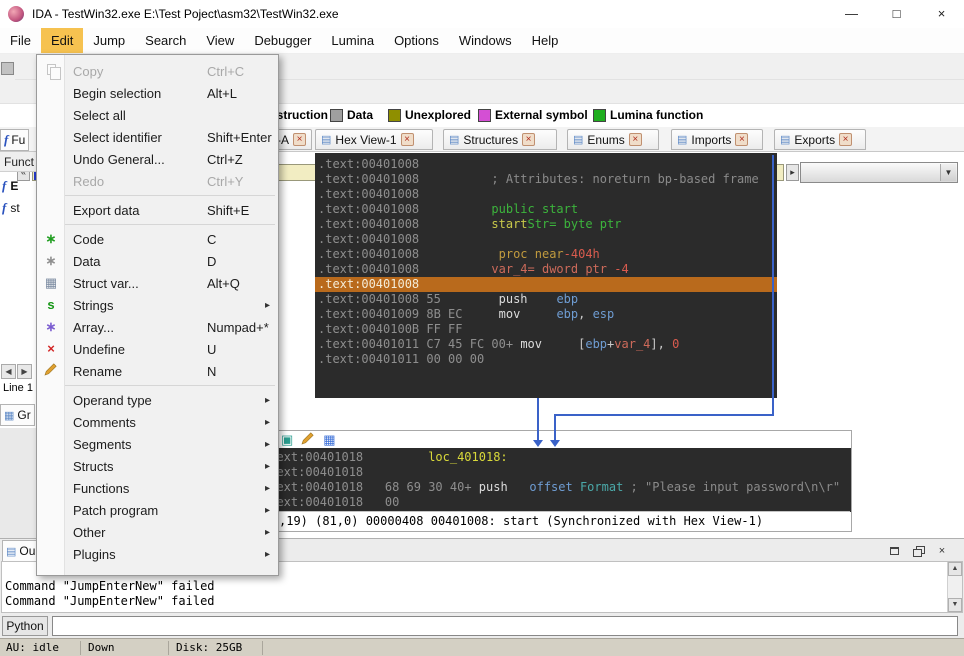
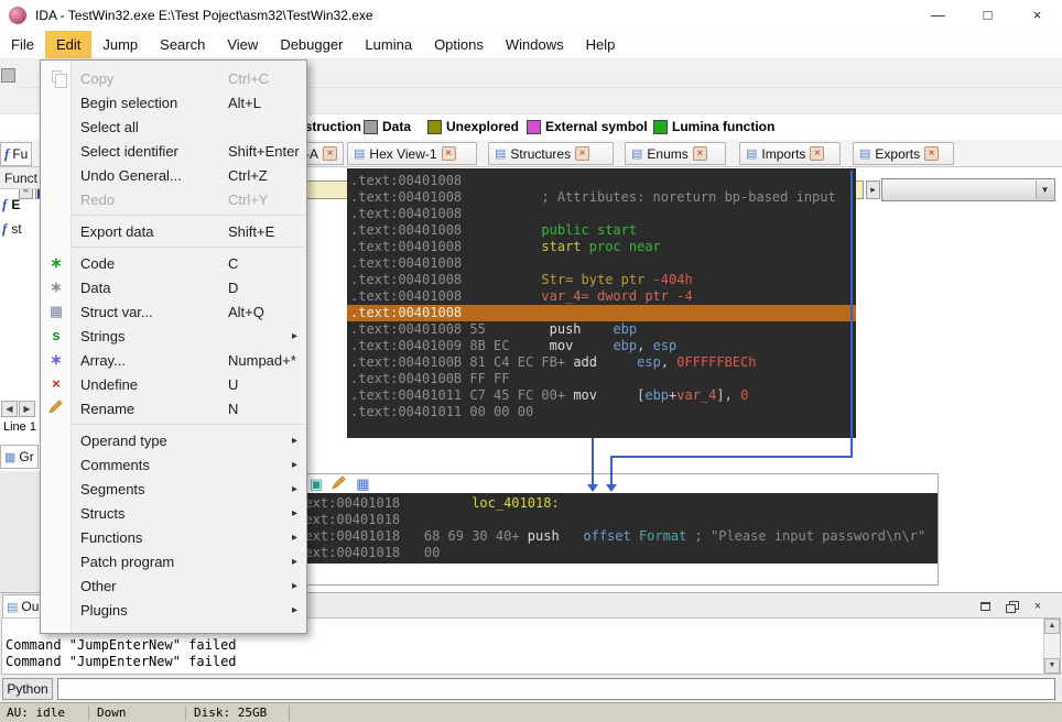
  IDA - TestWin32.exe E:\Test Poject\asm32\TestWin32.exe
  —
  □
  ×
  File
  Edit
  Jump
  Search
  View
  Debugger
  Lumina
  Options
  Windows
  Help
  «
  ▸
  ▼
  struction
  Data
  Unexplored
  External symbol
  Lumina function
  -A
  ×
  ▤
  Hex View-1
  ×
  ▤
  Structures
  ×
  ▤
  Enums
  ×
  ▤
  Imports
  ×
  ▤
  Exports
  ×
  f
  Fu
  Funct
  f
  E
  f
  st
  ◀
  ▶
  Line 1
  ▦
  Gr
  .text:00401008
- .text:00401008 ; Attributes: noreturn bp-based frame
+ .text:00401008 ; Attributes: noreturn bp-based input
  .text:00401008
  .text:00401008 public start
- .text:00401008 startStr= byte ptr
+ .text:00401008 start proc near
  .text:00401008
- .text:00401008 proc near-404h
+ .text:00401008 Str= byte ptr -404h
  .text:00401008 var_4= dword ptr -4
  .text:00401008
  .text:00401008 55 push ebp
  .text:00401009 8B EC mov ebp, esp
+ .text:0040100B 81 C4 EC FB+ add esp, 0FFFFFBECh
  .text:0040100B FF FF
  .text:00401011 C7 45 FC 00+ mov [ebp+var_4], 0
  .text:00401011 00 00 00
  ▣
  ▦
  ext:00401018 loc_401018:
  ext:00401018
  ext:00401018 68 69 30 40+ push offset Format ; "Please input password\n\r"
  ext:00401018 00
- ,19) (81,0) 00000408 00401008: start (Synchronized with Hex View-1)
  ▤
  Ou
  ×
  Command "JumpEnterNew" failed
  Command "JumpEnterNew" failed
  Python
  AU: idle
  Down
  Disk: 25GB
  Copy
  Ctrl+C
  Begin selection
  Alt+L
  Select all
  Select identifier
  Shift+Enter
  Undo General...
  Ctrl+Z
  Redo
  Ctrl+Y
  Export data
  Shift+E
  ∗
  Code
  C
  ∗
  Data
  D
  ▦
  Struct var...
  Alt+Q
  s
  Strings
  ▸
  ∗
  Array...
  Numpad+*
  ×
  Undefine
  U
  Rename
  N
  Operand type
  ▸
  Comments
  ▸
  Segments
  ▸
  Structs
  ▸
  Functions
  ▸
  Patch program
  ▸
  Other
  ▸
  Plugins
  ▸
